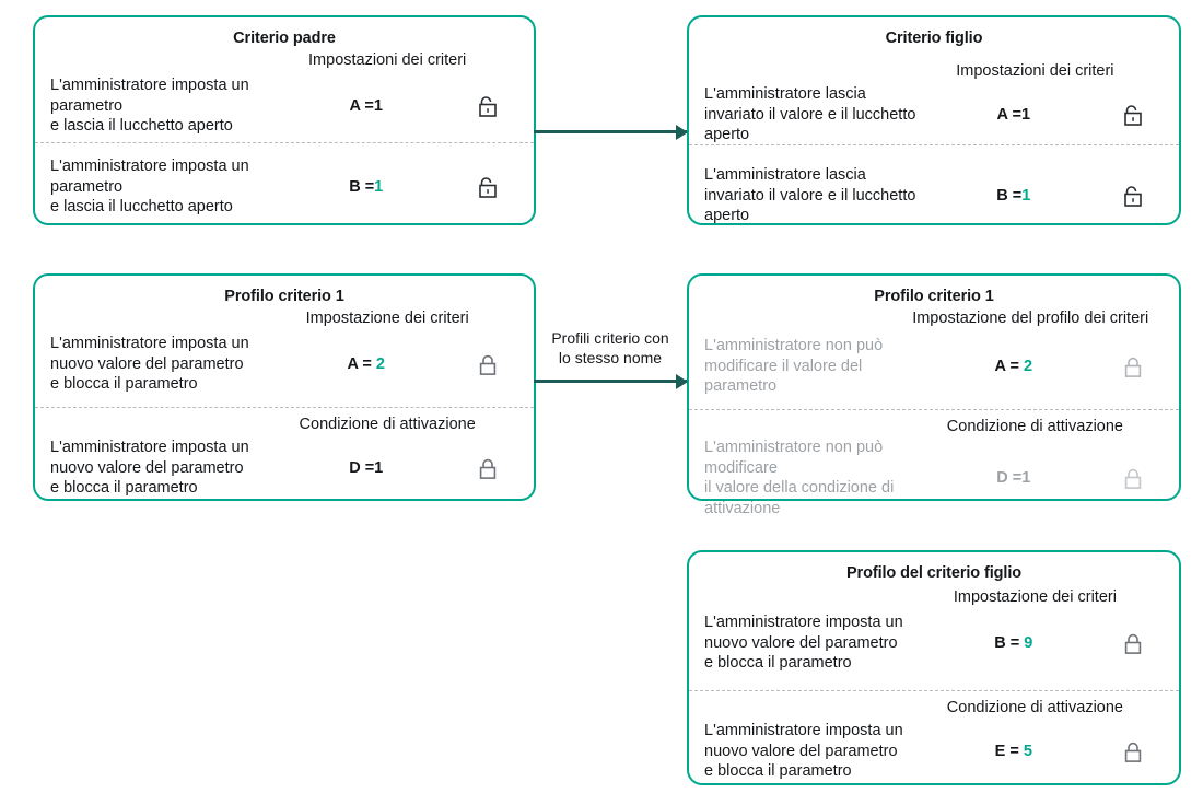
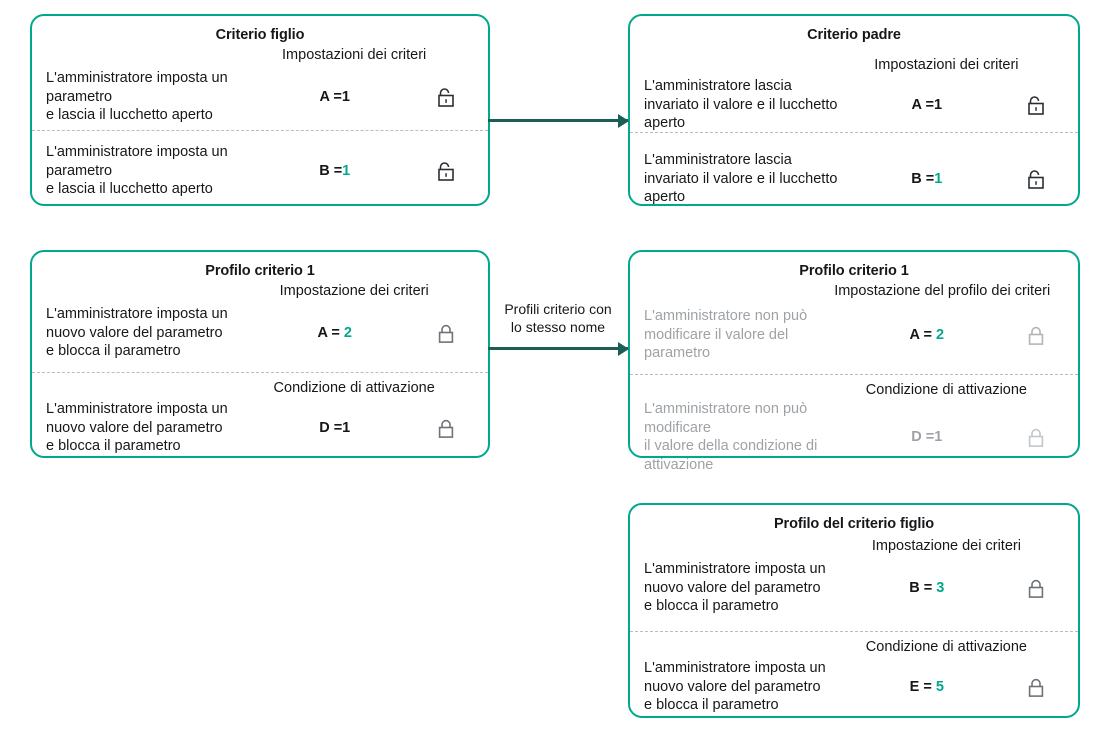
- Criterio padre
+ Criterio figlio
  Impostazioni dei criteri
  L'amministratore imposta un parametro
  e lascia il lucchetto aperto
  A =1
  L'amministratore imposta un parametro
  e lascia il lucchetto aperto
  B =1
- Criterio figlio
+ Criterio padre
  Impostazioni dei criteri
  L'amministratore lascia invariato il valore e il lucchetto aperto
  A =1
  L'amministratore lascia invariato il valore e il lucchetto aperto
  B =1
  Profilo criterio 1
  Impostazione dei criteri
  L'amministratore imposta un nuovo valore del parametro
  e blocca il parametro
  A = 2
  Condizione di attivazione
  L'amministratore imposta un nuovo valore del parametro
  e blocca il parametro
  D =1
  Profilo criterio 1
  Impostazione del profilo dei criteri
  L'amministratore non può modificare il valore del parametro
  A = 2
  Condizione di attivazione
  L'amministratore non può modificare
  il valore della condizione di attivazione
  D =1
  Profilo del criterio figlio
  Impostazione dei criteri
  L'amministratore imposta un nuovo valore del parametro
  e blocca il parametro
- B = 9
+ B = 3
  Condizione di attivazione
  L'amministratore imposta un nuovo valore del parametro
  e blocca il parametro
  E = 5
  Profili criterio con
  lo stesso nome
